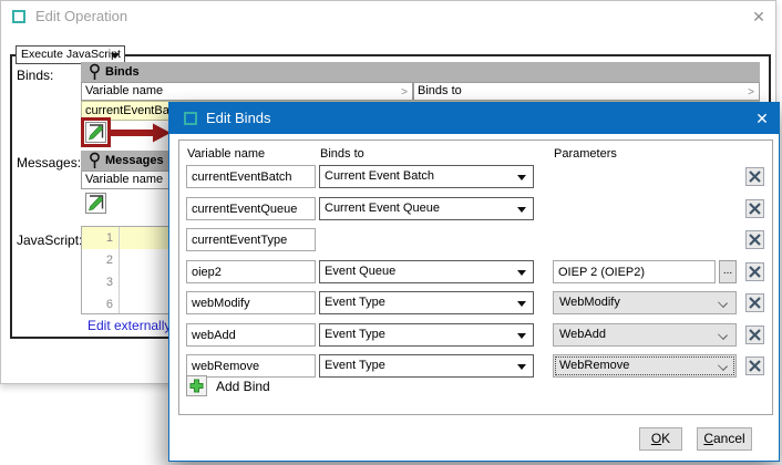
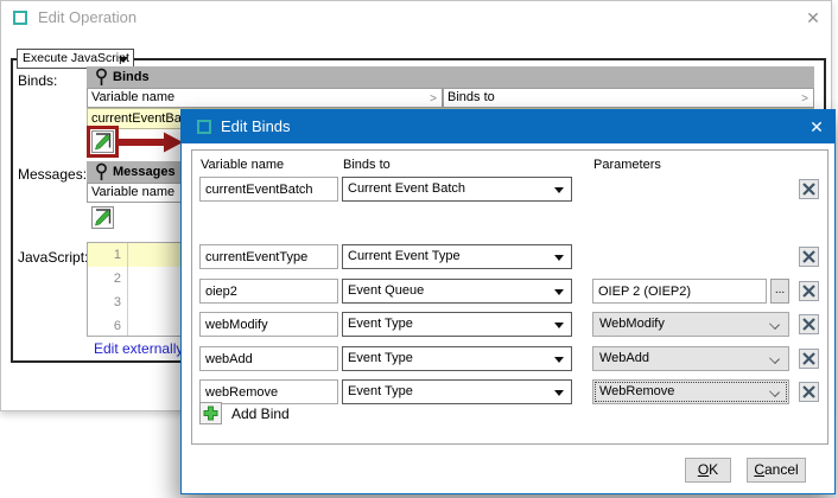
  Edit Operation
  ✕
  Execute JavaScript
  Binds:
  Binds
  Variable name
  >
  Binds to
  >
  currentEventBa
  Messages:
  Messages
  Variable name
  JavaScript
  1
  2
  3
  6
  Edit externall
  Edit Binds
  ✕
  Variable name
  Binds to
  Parameters
  currentEventBatch
  Current Event Batch
- currentEventQueue
- Current Event Queue
  currentEventType
+ Current Event Type
  oiep2
  Event Queue
  OIEP 2 (OIEP2)
  ...
  webModify
  Event Type
  WebModify
  webAdd
  Event Type
  WebAdd
  webRemove
  Event Type
  WebRemove
  Add Bind
  OK
  Cancel
